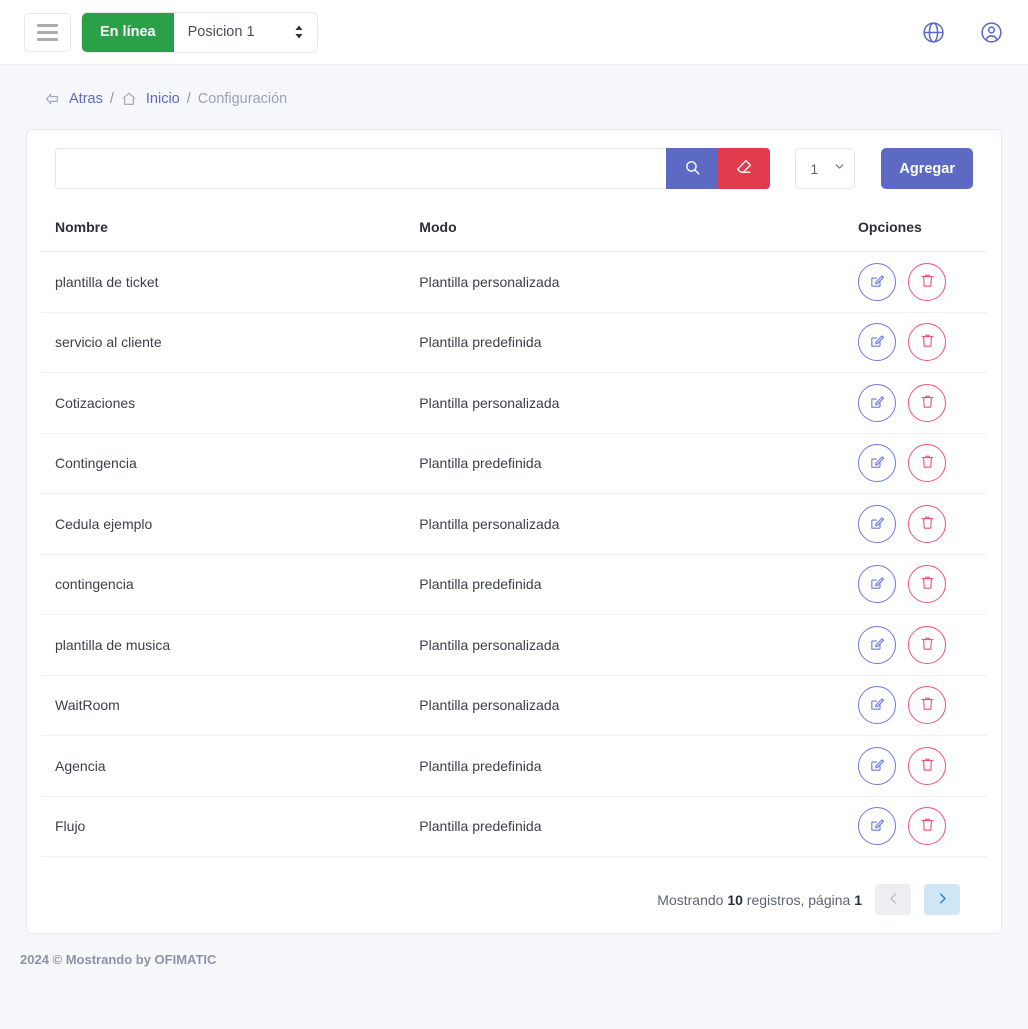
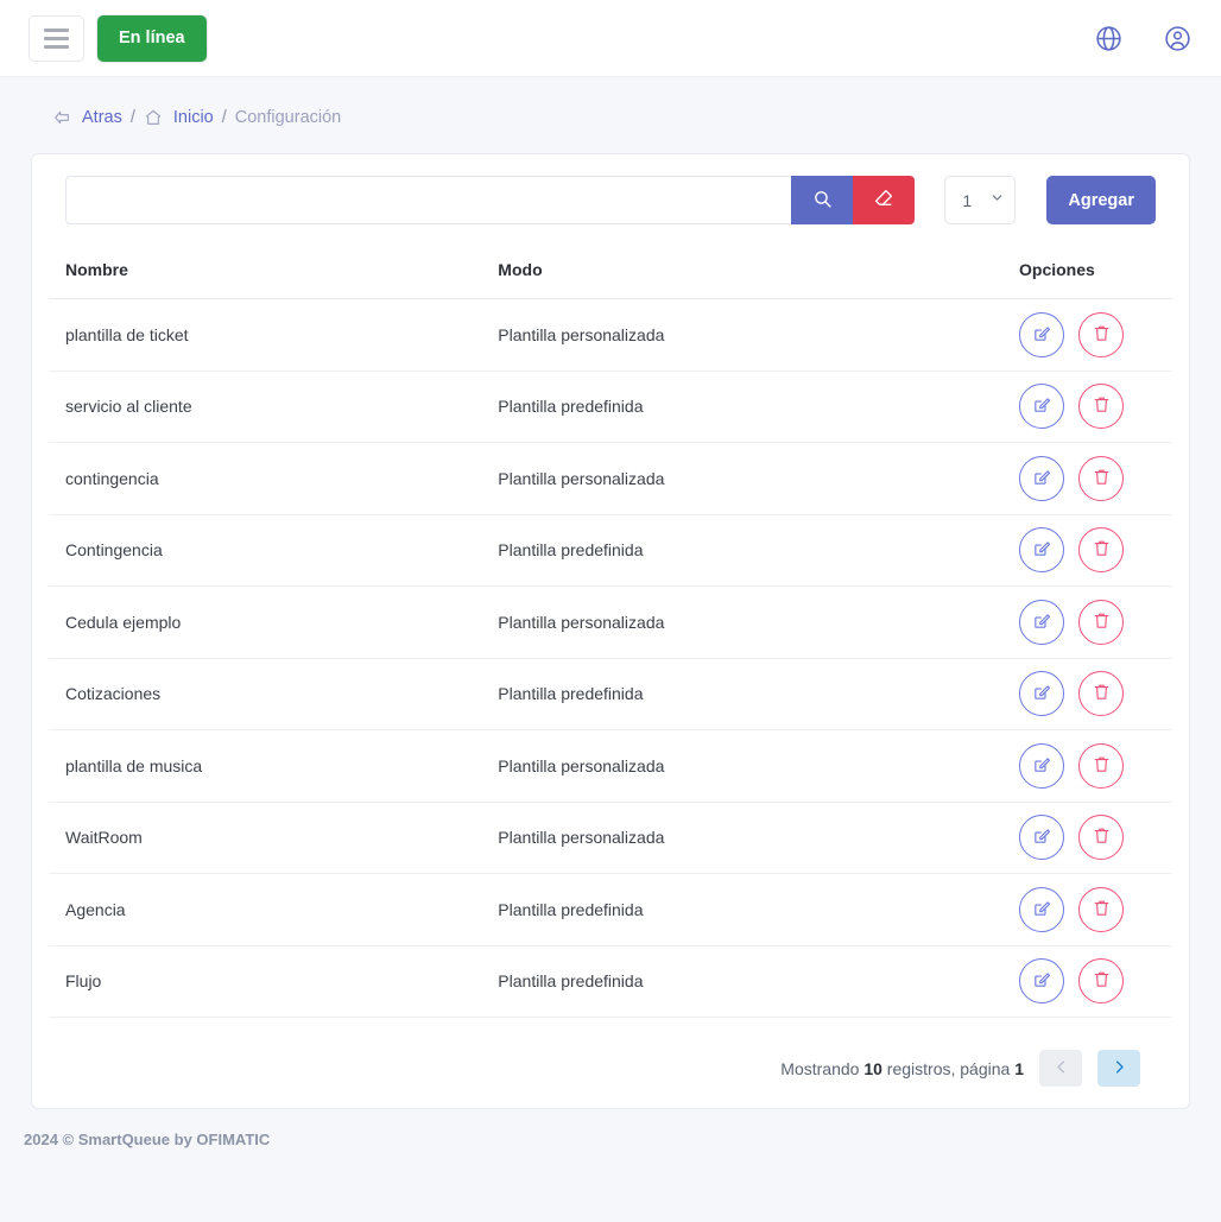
  En línea
- Posicion 1
  Atras
  /
  Inicio
  /
  Configuración
  1
  Agregar
  Nombre	Modo	Opciones
  plantilla de ticket	Plantilla personalizada
  servicio al cliente	Plantilla predefinida
- Cotizaciones	Plantilla personalizada
+ contingencia	Plantilla personalizada
  Contingencia	Plantilla predefinida
  Cedula ejemplo	Plantilla personalizada
- contingencia	Plantilla predefinida
+ Cotizaciones	Plantilla predefinida
  plantilla de musica	Plantilla personalizada
  WaitRoom	Plantilla personalizada
  Agencia	Plantilla predefinida
  Flujo	Plantilla predefinida
  Mostrando 10 registros, página 1
- 2024 © Mostrando by OFIMATIC
+ 2024 © SmartQueue by OFIMATIC
